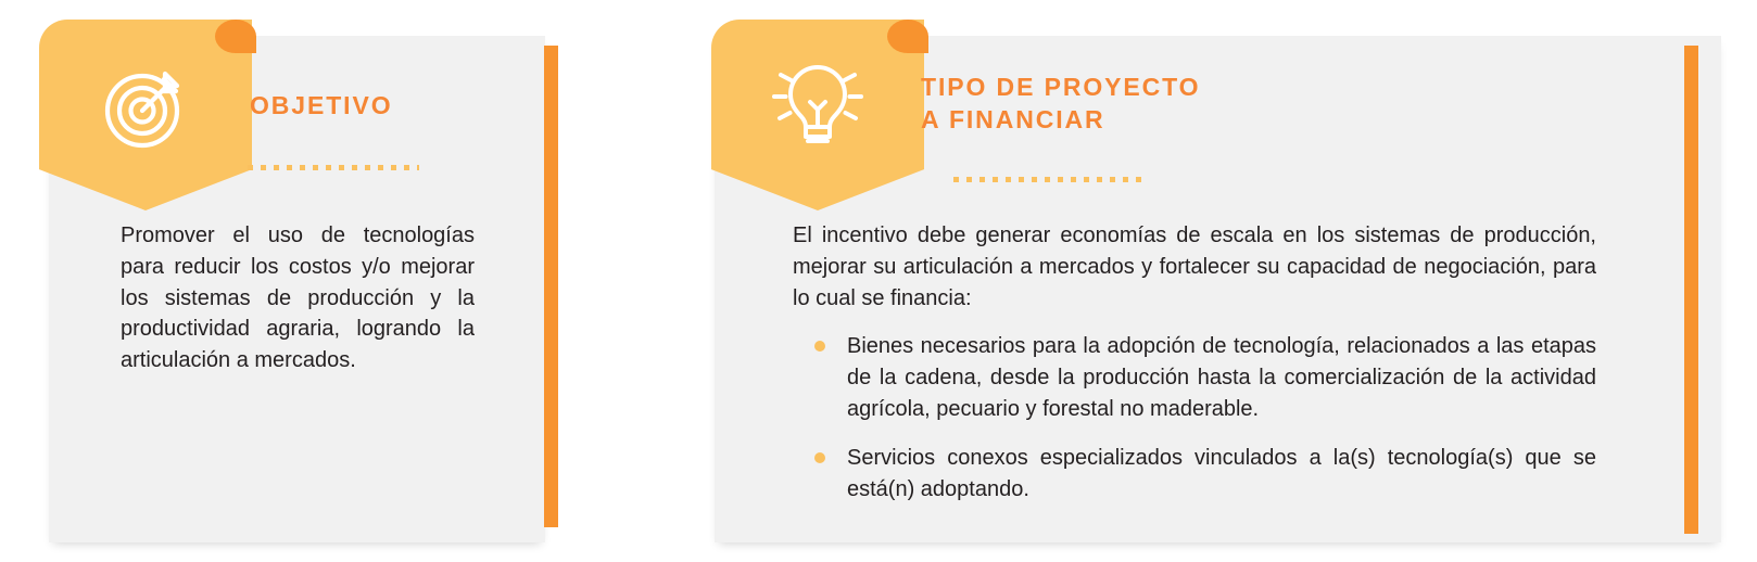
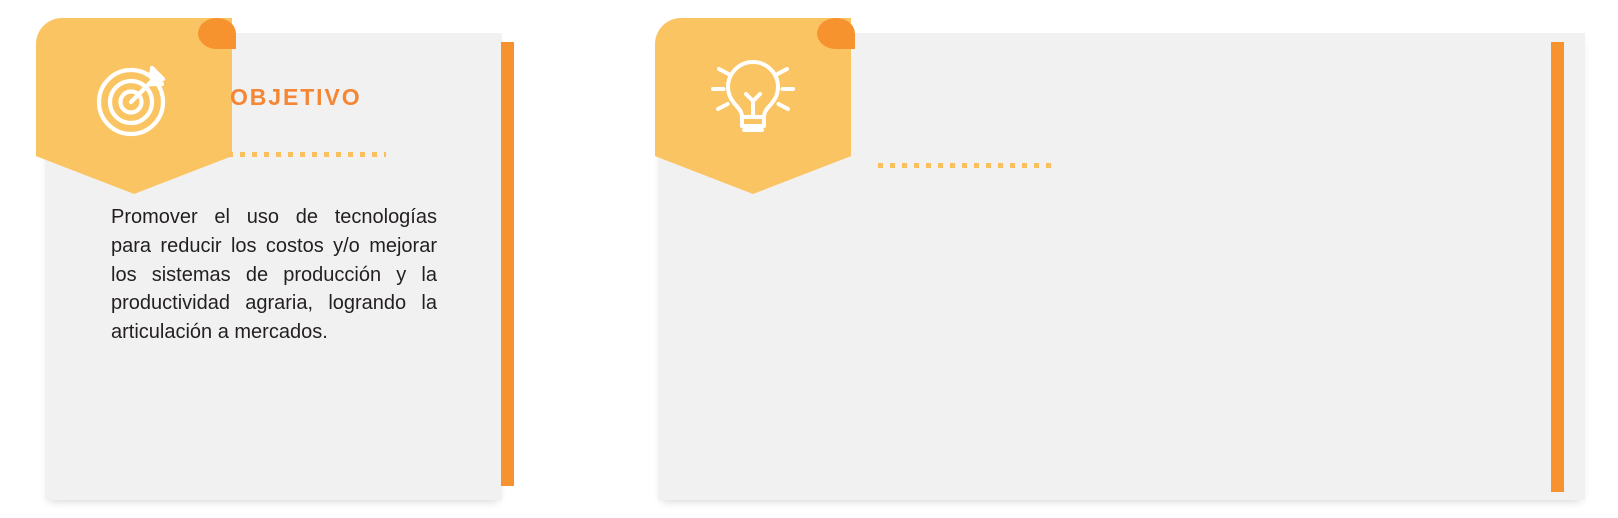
  OBJETIVO
  Promover el uso de tecnologías para reducir los costos y/o mejorar los sistemas de producción y la productividad agraria, logrando la articulación a mercados.
- TIPO DE PROYECTO
- A FINANCIAR
- El incentivo debe generar economías de escala en los sistemas de producción, mejorar su articulación a mercados y fortalecer su capacidad de negociación, para lo cual se financia:
- Bienes necesarios para la adopción de tecnología, relacionados a las etapas de la cadena, desde la producción hasta la comercialización de la actividad agrícola, pecuario y forestal no maderable.
- Servicios conexos especializados vinculados a la(s) tecnología(s) que se está(n) adoptando.
